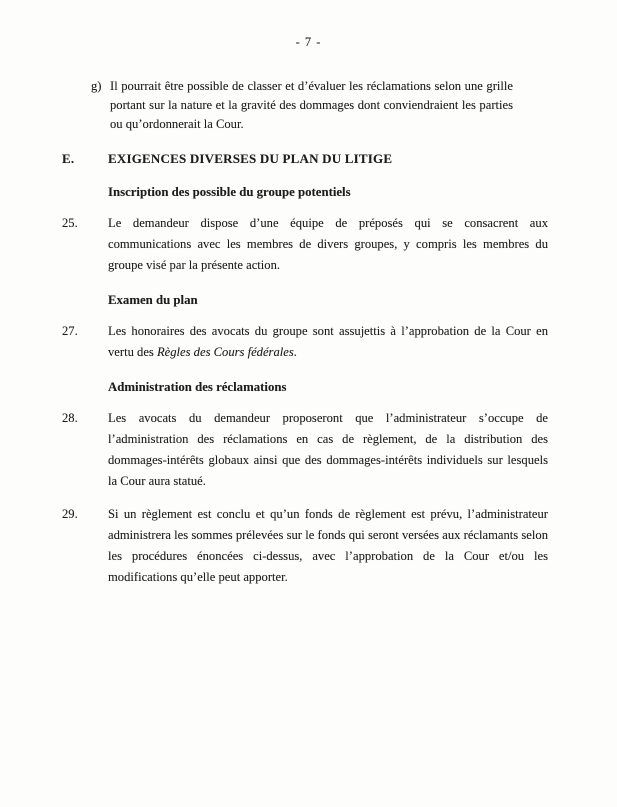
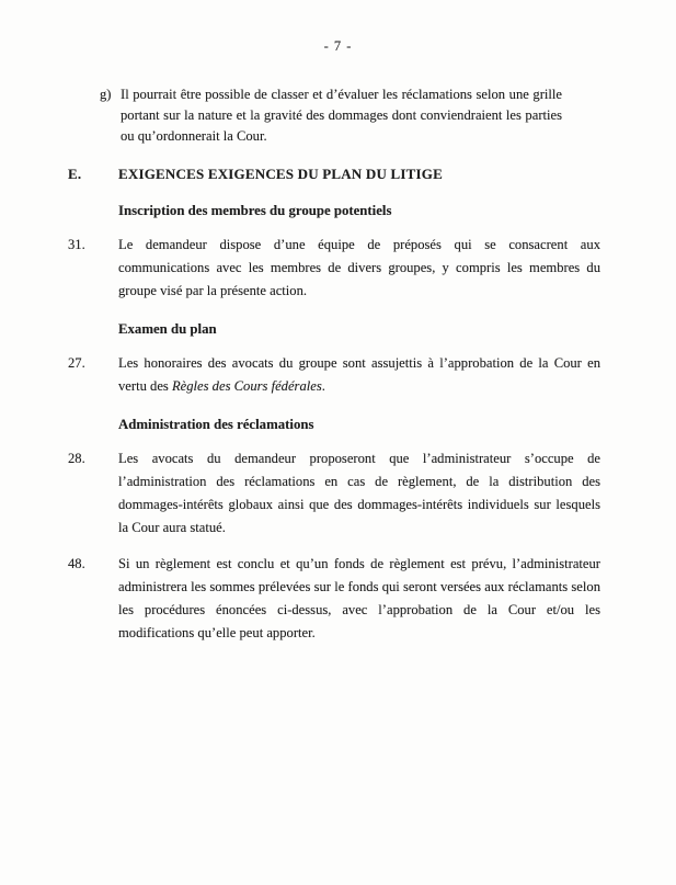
  - 7 -
  g)
  Il pourrait être possible de classer et d’évaluer les réclamations selon une grille portant sur la nature et la gravité des dommages dont conviendraient les parties ou qu’ordonnerait la Cour.
  E.
- EXIGENCES DIVERSES DU PLAN DU LITIGE
+ EXIGENCES EXIGENCES DU PLAN DU LITIGE
- Inscription des possible du groupe potentiels
+ Inscription des membres du groupe potentiels
- 25.
+ 31.
  Le demandeur dispose d’une équipe de préposés qui se consacrent aux communications avec les membres de divers groupes, y compris les membres du groupe visé par la présente action.
  Examen du plan
  27.
  Les honoraires des avocats du groupe sont assujettis à l’approbation de la Cour en vertu des Règles des Cours fédérales.
  Administration des réclamations
  28.
  Les avocats du demandeur proposeront que l’administrateur s’occupe de l’administration des réclamations en cas de règlement, de la distribution des dommages-intérêts globaux ainsi que des dommages-intérêts individuels sur lesquels la Cour aura statué.
- 29.
+ 48.
  Si un règlement est conclu et qu’un fonds de règlement est prévu, l’administrateur administrera les sommes prélevées sur le fonds qui seront versées aux réclamants selon les procédures énoncées ci-dessus, avec l’approbation de la Cour et/ou les modifications qu’elle peut apporter.
